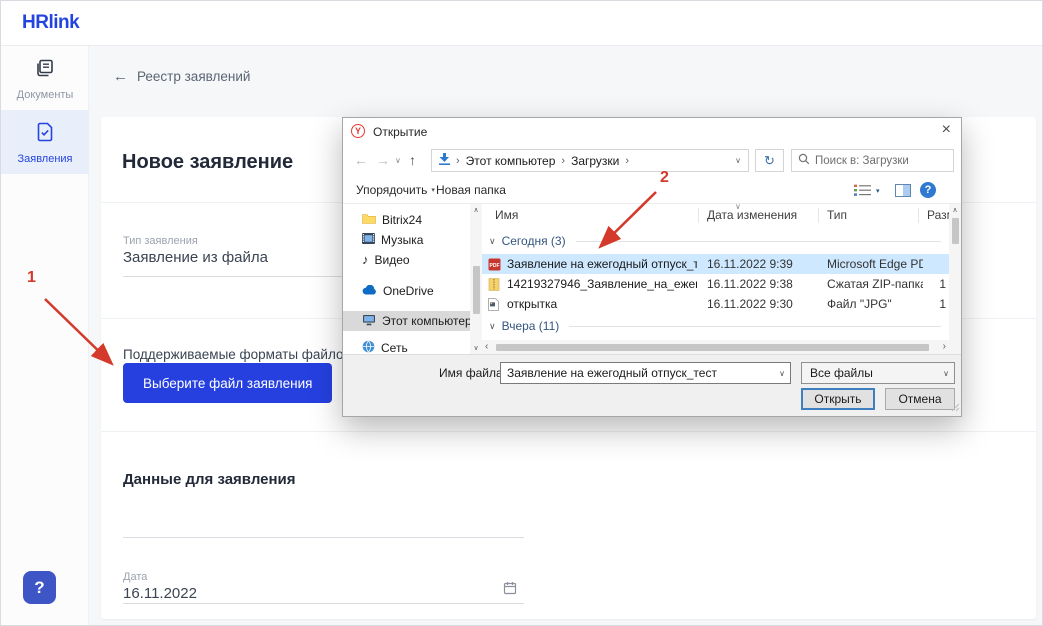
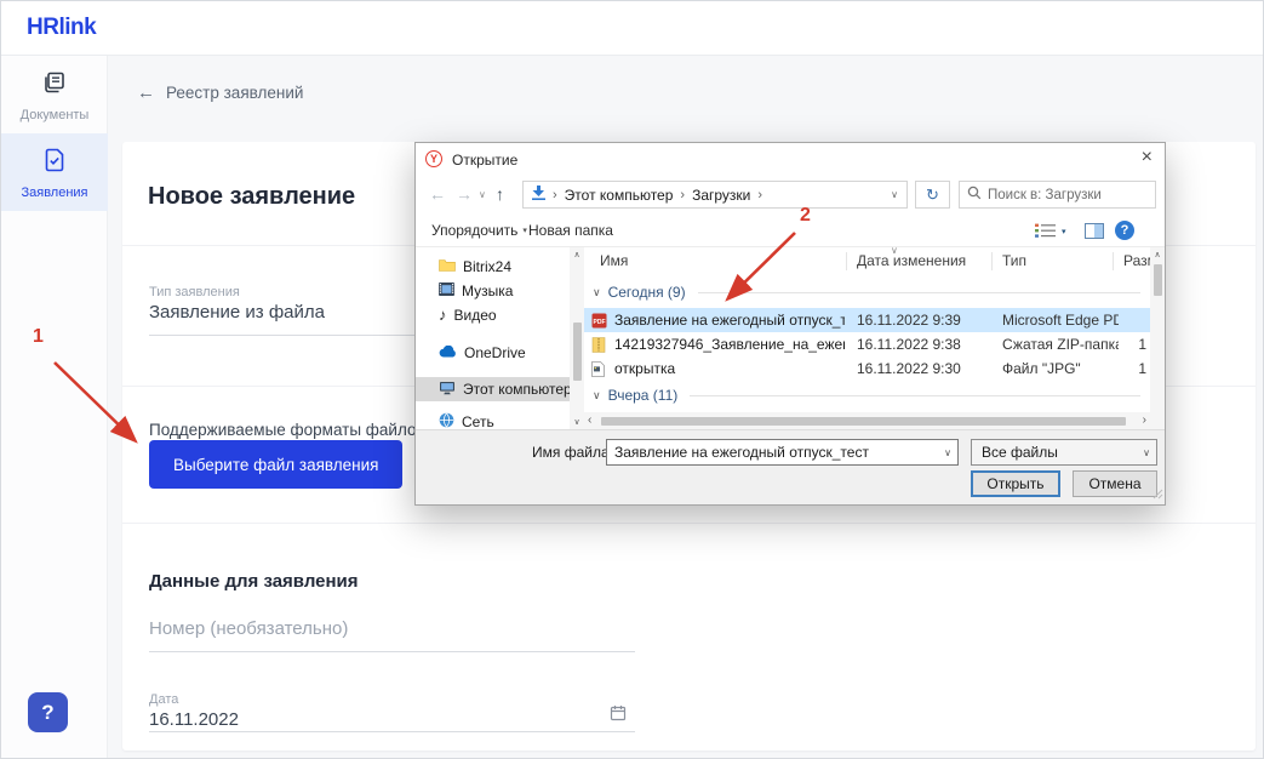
  HRlink
  Документы
  Заявления
  ←
  Реестр заявлений
  Новое заявление
  Тип заявления
  Заявление из файла
  Поддерживаемые форматы файло
  Выберите файл заявления
  Данные для заявления
+ Номер (необязательно)
  Дата
  16.11.2022
  ?
  Y
  Открытие
  ×
  ←
  →
  ∨
  ↑
  ›
  Этот компьютер
  ›
  Загрузки
  ›
  ∨
  ↻
  Поиск в: Загрузки
  Упорядочить
  Новая папка
  ?
  Bitrix24
  Музыка
  ♪
  Видео
  OneDrive
  Этот компьютер
  Сеть
  Имя
  Дата изменения
  Тип
  ∨
  ∨
- Сегодня (3)
+ Сегодня (9)
  Заявление на ежегодный отпуск_т
  16.11.2022 9:39
  Microsoft Edge PD
  14219327946_Заявление_на_еже
  16.11.2022 9:38
  Сжатая ZIP-папк
  1
  открытка
  16.11.2022 9:30
  Файл "JPG"
  1
  ∨
  Вчера (11)
  ‹
  ›
  Имя файл
  Заявление на ежегодный отпуск_тест
  ∨
  Все файлы
  ∨
  Открыть
  Отмена
  1
  2
